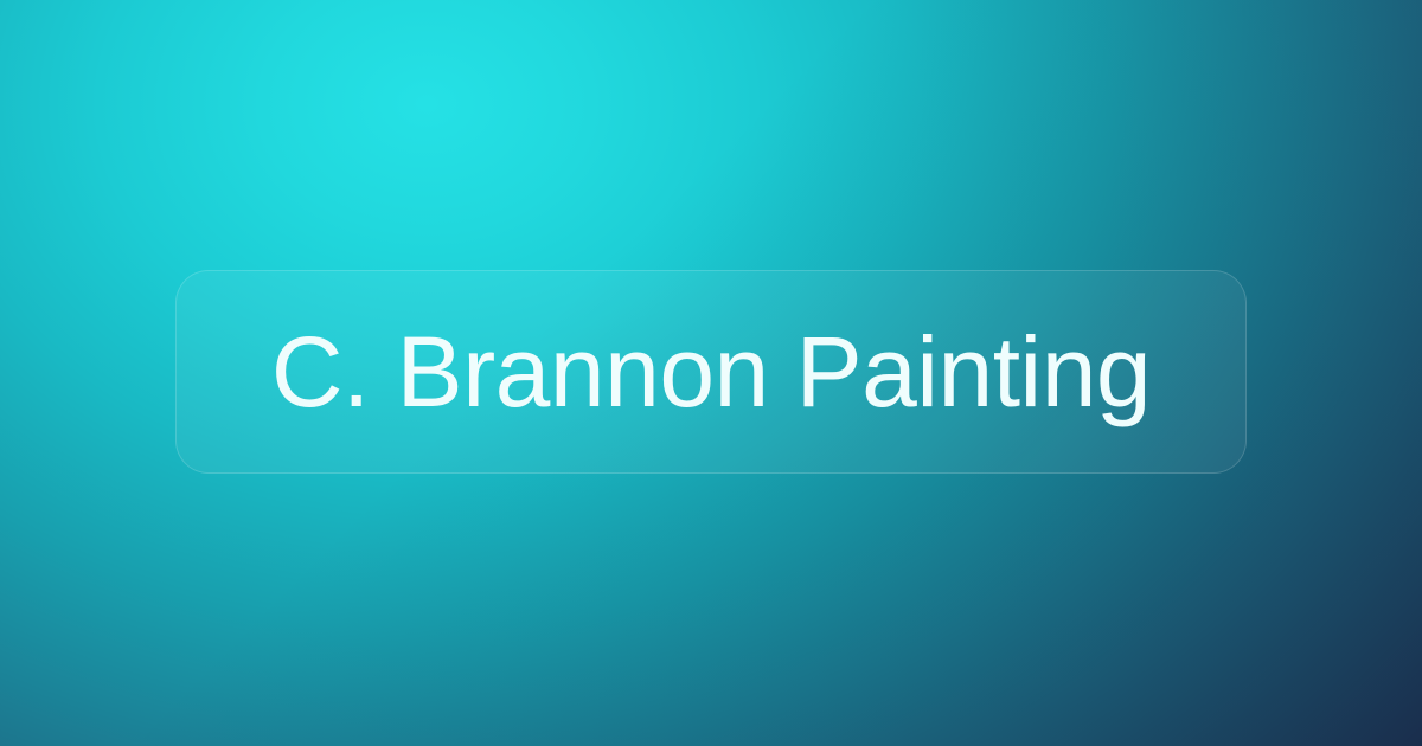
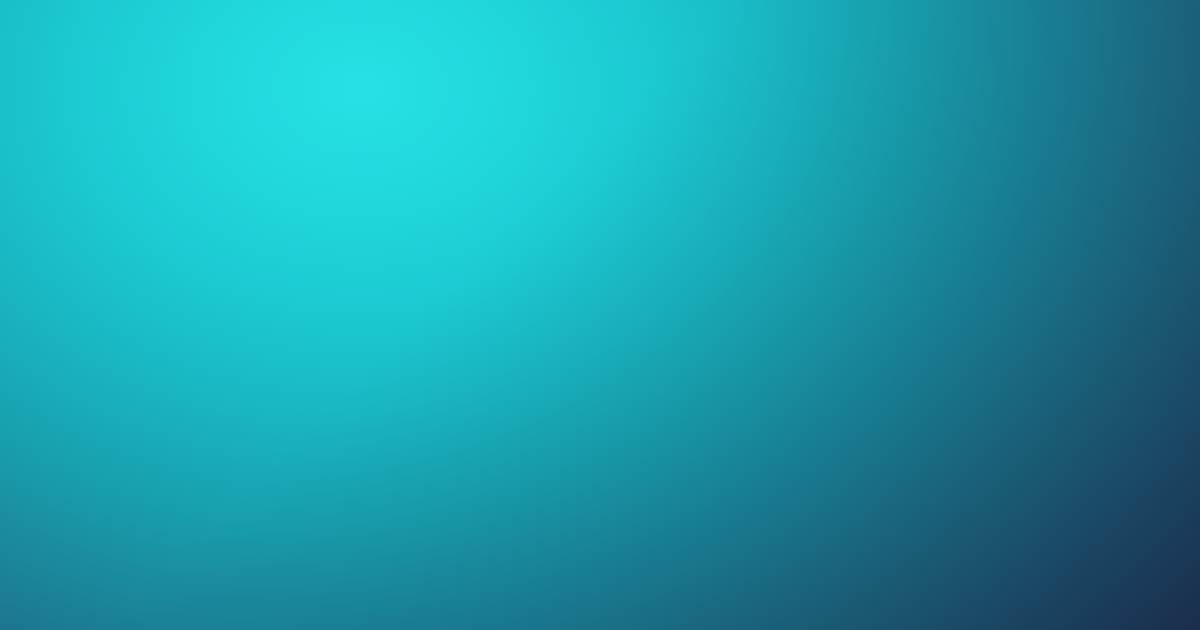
- C. Brannon Painting
